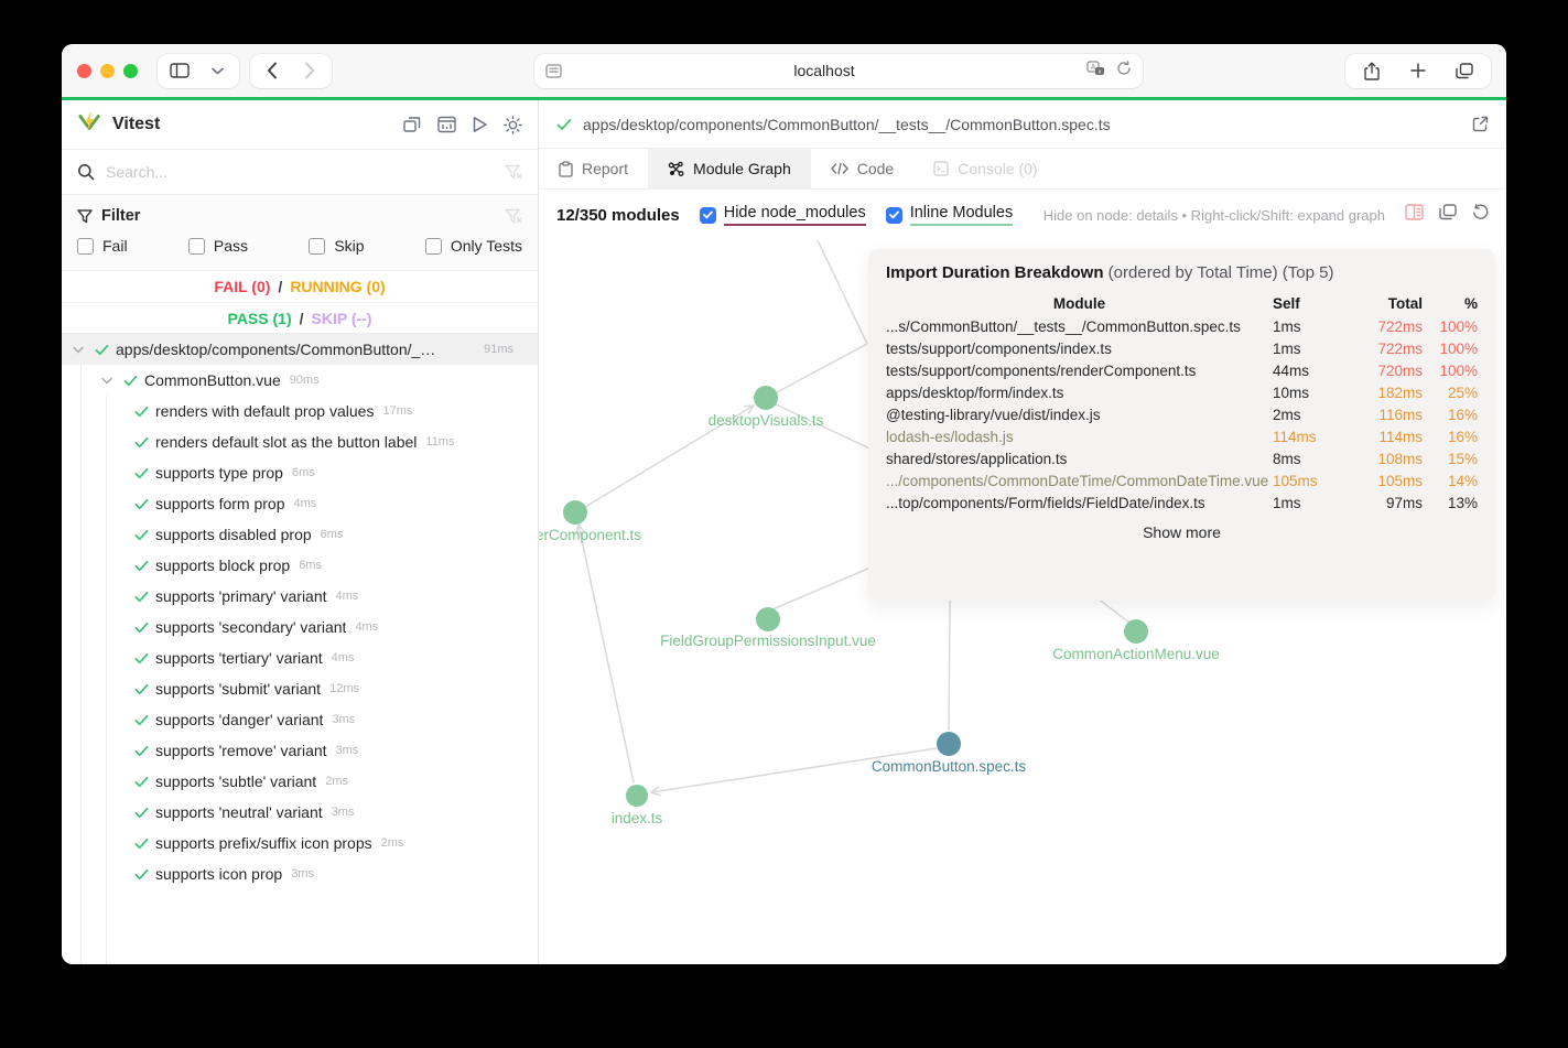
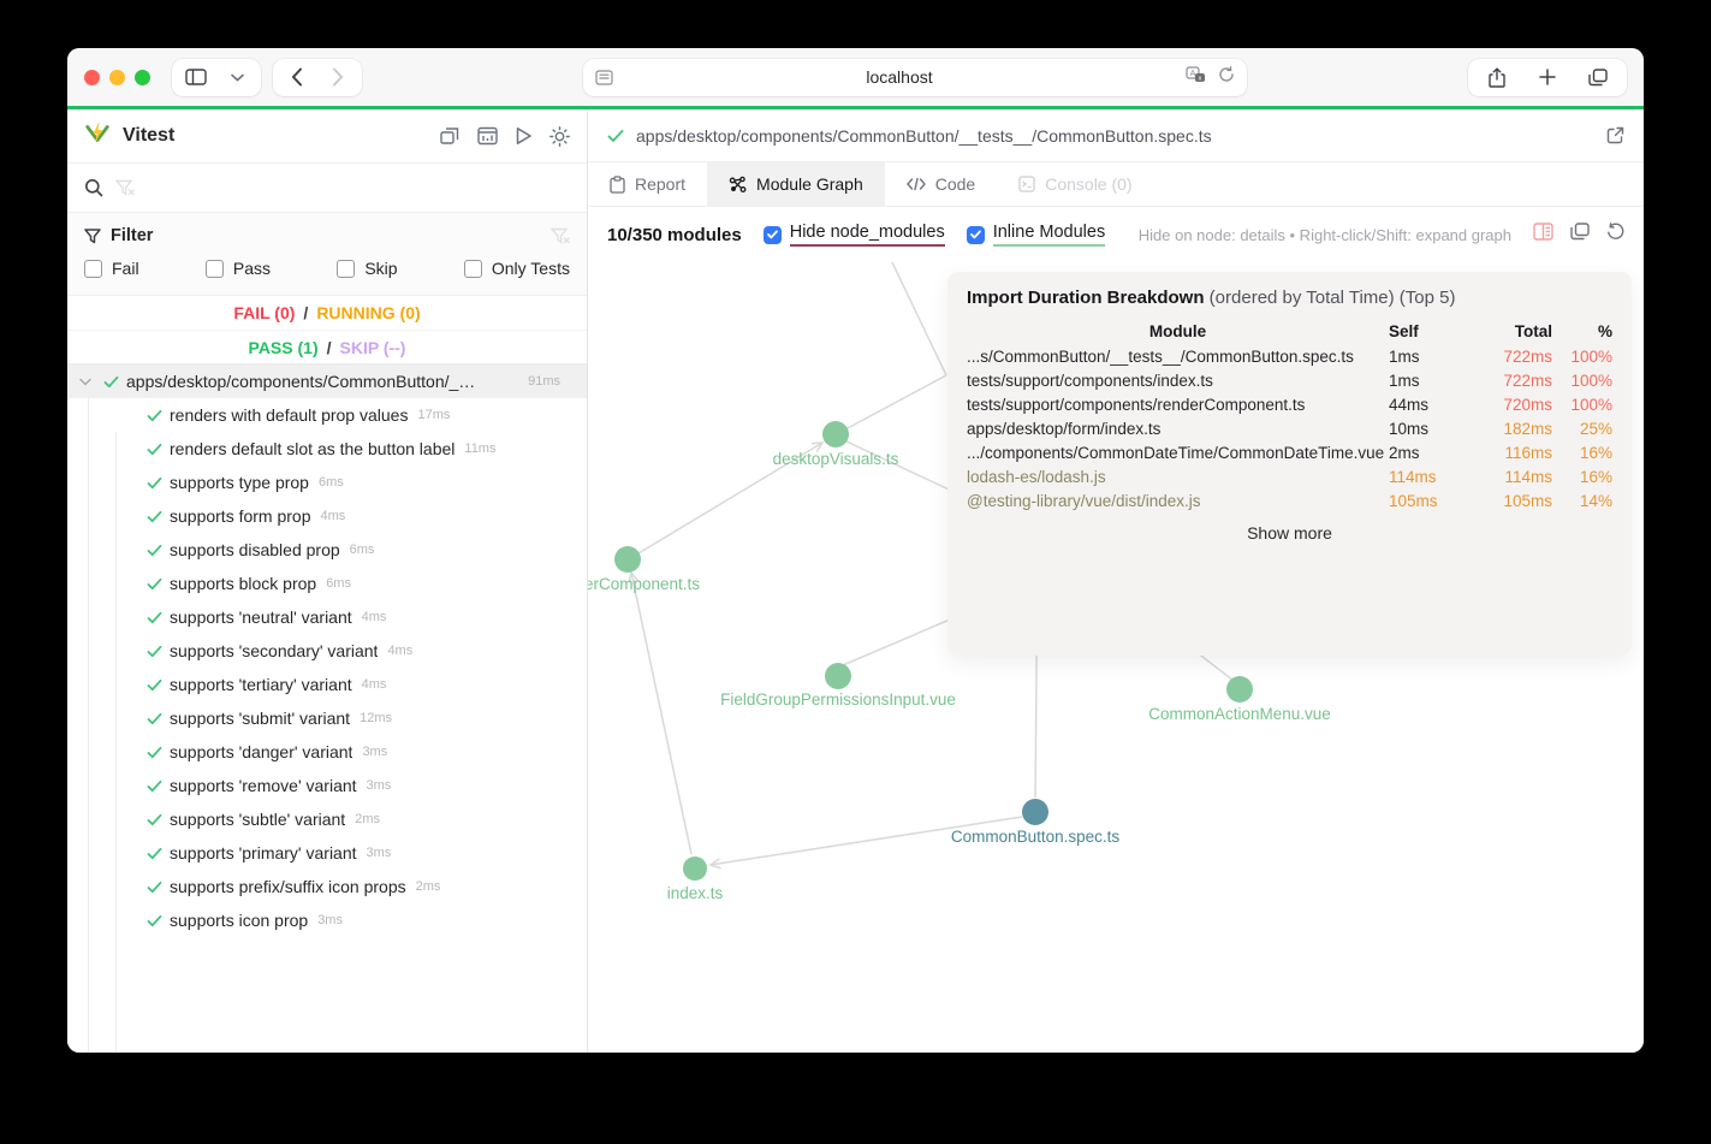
  localhost
  Vitest
- Search...
  Filter
  Fail
  Pass
  Skip
  Only Tests
  FAIL (0)
  /
  RUNNING (0)
  PASS (1)
  /
  SKIP (--)
  apps/desktop/components/CommonButton/_…
  91ms
- CommonButton.vue
- 90ms
  renders with default prop values
  17ms
  renders default slot as the button label
  11ms
  supports type prop
  6ms
  supports form prop
  4ms
  supports disabled prop
  6ms
  supports block prop
  6ms
- supports 'primary' variant
+ supports 'neutral' variant
  4ms
  supports 'secondary' variant
  4ms
  supports 'tertiary' variant
  4ms
  supports 'submit' variant
  12ms
  supports 'danger' variant
  3ms
  supports 'remove' variant
  3ms
  supports 'subtle' variant
  2ms
- supports 'neutral' variant
+ supports 'primary' variant
  3ms
  supports prefix/suffix icon props
  2ms
  supports icon prop
  3ms
  apps/desktop/components/CommonButton/__tests__/CommonButton.spec.ts
  Report
  Module Graph
  Code
  Console (0)
- 12/350 modules
+ 10/350 modules
  Hide node_modules
  Inline Modules
  Hide on node: details • Right-click/Shift: expand graph
  desktopVisuals.ts
  erComponent.ts
  FieldGroupPermissionsInput.vue
  CommonActionMenu.vue
  CommonButton.spec.ts
  index.ts
  Import Duration Breakdown (ordered by Total Time) (Top 5)
  Module	Self	Total	%
  ...s/CommonButton/__tests__/CommonButton.spec.ts	1ms	722ms	100%
  tests/support/components/index.ts	1ms	722ms	100%
  tests/support/components/renderComponent.ts	44ms	720ms	100%
  apps/desktop/form/index.ts	10ms	182ms	25%
- @testing-library/vue/dist/index.js	2ms	116ms	16%
+ .../components/CommonDateTime/CommonDateTime.vue	2ms	116ms	16%
  lodash-es/lodash.js	114ms	114ms	16%
- shared/stores/application.ts	8ms	108ms	15%
- .../components/CommonDateTime/CommonDateTime.vue	105ms	105ms	14%
+ @testing-library/vue/dist/index.js	105ms	105ms	14%
- ...top/components/Form/fields/FieldDate/index.ts	1ms	97ms	13%
  Show more
